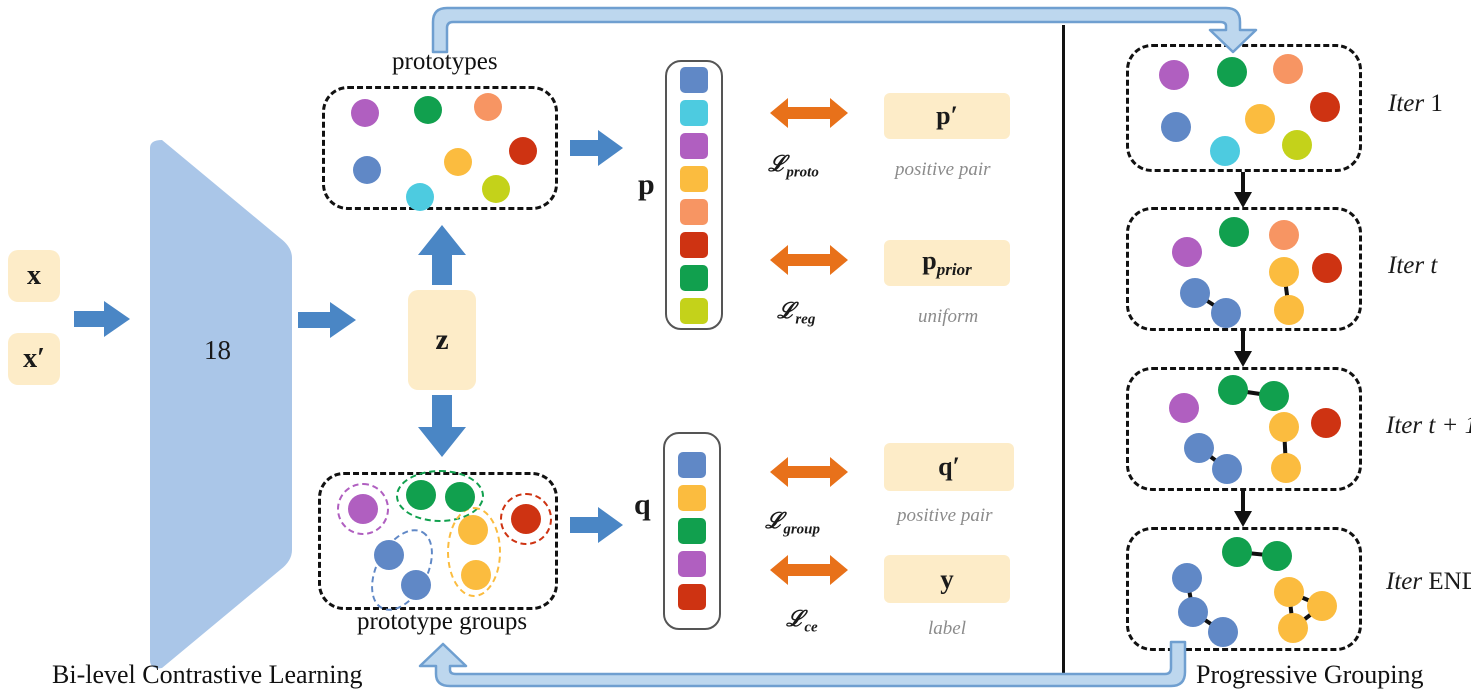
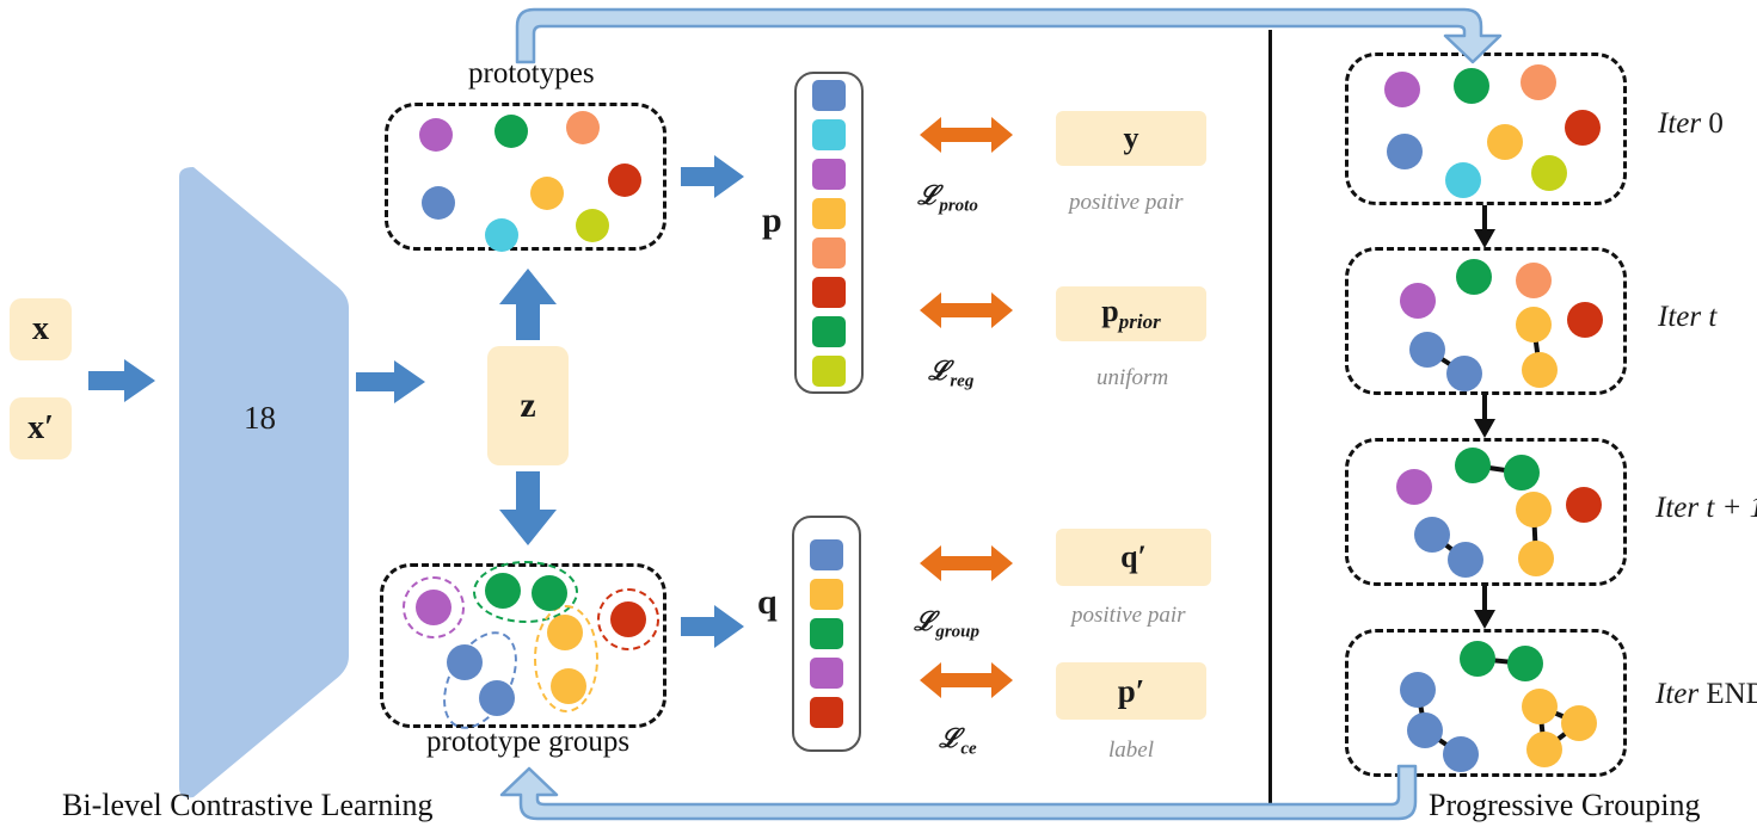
  x
  x′
  18
  z
  prototypes
  p
  prototype groups
  q
  ℒproto
- p′
+ y
  positive pair
  ℒreg
  pprior
  uniform
  ℒgroup
  q′
  positive pair
  ℒce
- y
+ p′
  label
- Iter 1
+ Iter 0
  Iter t
  Iter t +
  Iter EN
  Bi-level Contrastive Learning
  Progressive Grouping
